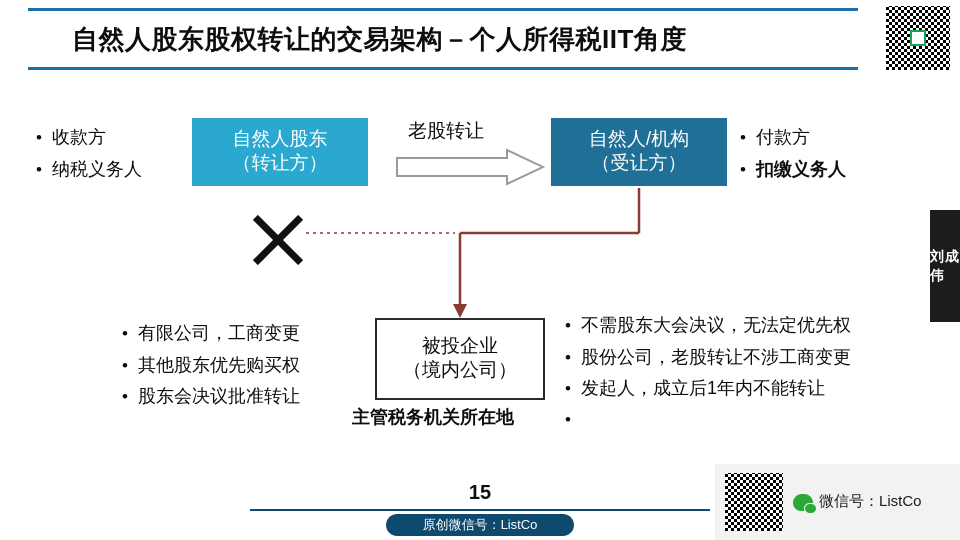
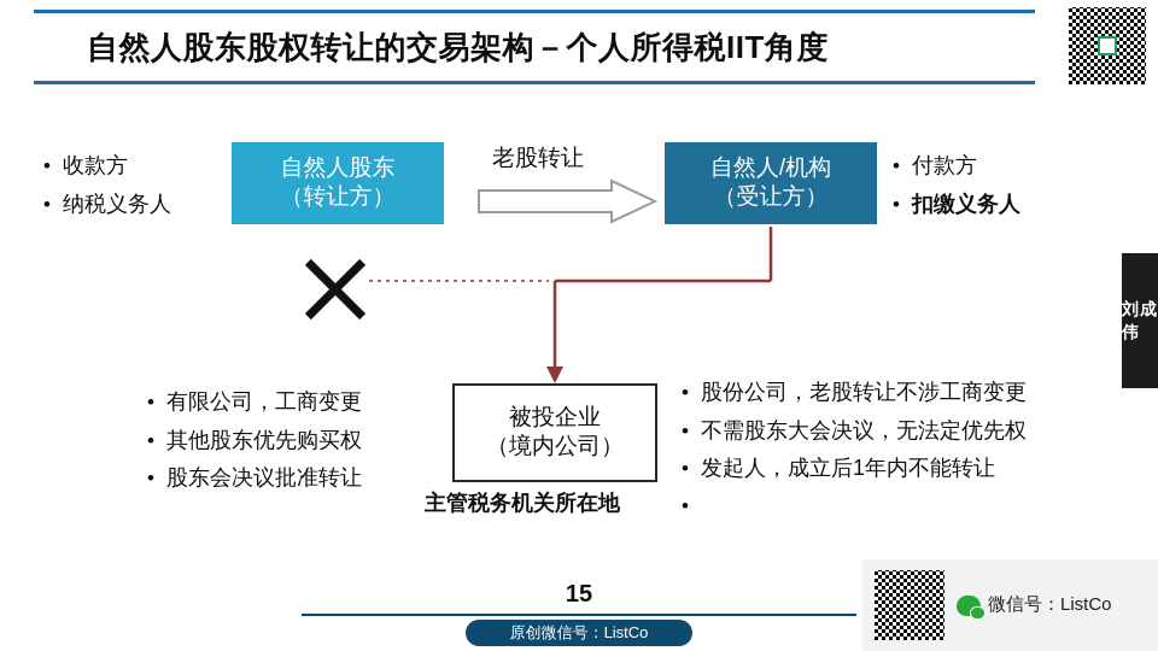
  自然人股东股权转让的交易架构－个人所得税IIT角度
  自然人股东
  （转让方）
  自然人/机构
  （受让方）
  被投企业
  （境内公司）
  老股转让
  •
  收款方
  •
  纳税义务人
  •
  付款方
  •
  扣缴义务人
  •
  有限公司，工商变更
  •
  其他股东优先购买权
  •
  股东会决议批准转让
  •
- 不需股东大会决议，无法定优先权
+ 股份公司，老股转让不涉工商变更
  •
- 股份公司，老股转让不涉工商变更
+ 不需股东大会决议，无法定优先权
  •
  发起人，成立后1年内不能转让
  •
  主管税务机关所在地
  15
  原创微信号：ListCo
  刘成伟
  微信号：ListCo
